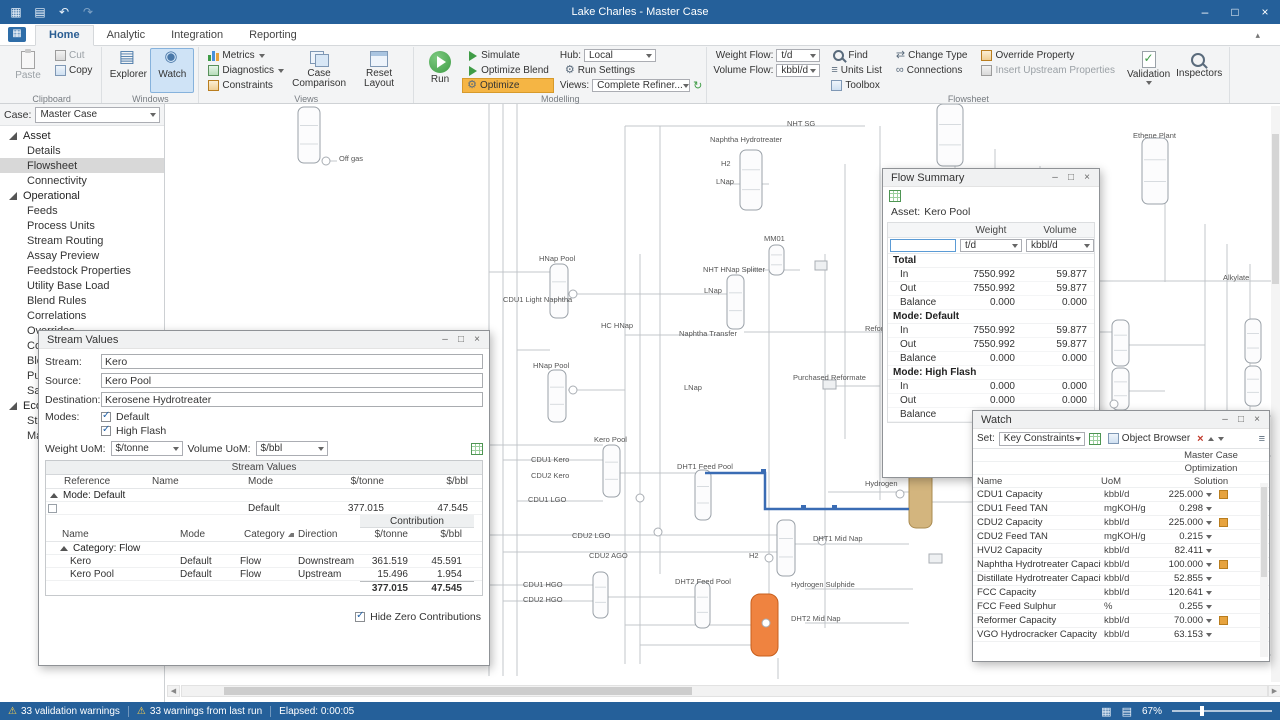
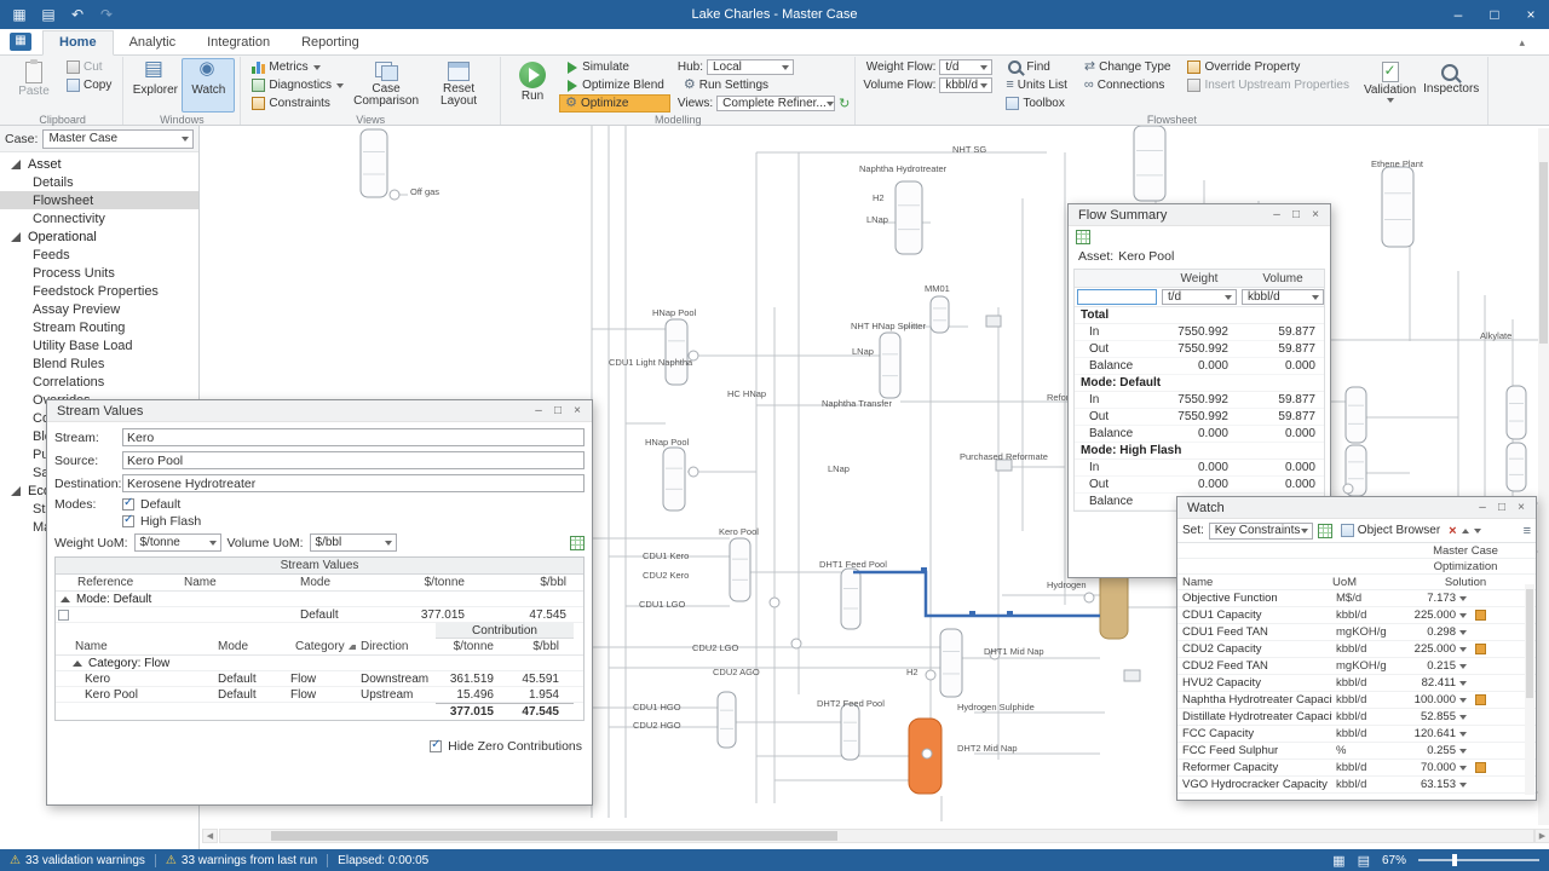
  ▦
  ▤
  ↶
  ↷
  Lake Charles - Master Case
  –
  □
  ×
  ▦
  Home
  Analytic
  Integration
  Reporting
  ▴
  Paste
  Cut
  Copy
  Clipboard
  ▤
  Explorer
  ◉
  Watch
  Windows
  Metrics
  Diagnostics
  Constraints
  Case Comparison
  Reset Layout
  Views
  Run
  Simulate
  Optimize Blend
  ⚙
  Optimize
  Hub:
  Local
  ⚙
  Run Settings
  Views:
  Complete Refiner...
  ↻
  Modelling
  Weight Flow:
  t/d
  Volume Flow:
  kbbl/d
  Find
  ≡
  Units List
  Toolbox
  ⇄
  Change Type
  ∞
  Connections
  Override Property
  Insert Upstream Properties
  Validation
  Inspectors
  Flowsheet
  Case:
  Master Case
  Asset
  Details
  Flowsheet
  Connectivity
  Operational
  Feeds
  Process Units
- Stream Routing
+ Feedstock Properties
  Assay Preview
- Feedstock Properties
+ Stream Routing
  Utility Base Load
  Blend Rules
  Correlations
  Off gas
  NHT SG
  Naphtha Hydrotreater
  H2
  LNap
  MM01
  NHT HNap Splitter
  HNap Pool
  CDU1 Light Naphtha
  LNap
  HC HNap
  Naphtha Transfer
  HNap Pool
  LNap
  Purchased Reformate
  Kero Pool
  CDU1 Kero
  CDU2 Kero
  CDU1 LGO
  DHT1 Feed Pool
  Hydrogen
  CDU2 LGO
  CDU2 AGO
  CDU1 HGO
  CDU2 HGO
  DHT2 Feed Pool
  H2
  DHT1 Mid Nap
  Hydrogen Sulphide
  DHT2 Mid Nap
  Ethene Plant
  Alkylate
  Stream Values
  –
  □
  ×
  Stream:
  Kero
  Source:
  Kero Pool
  Destination:
  Kerosene Hydrotreater
  Modes:
  Default
  High Flash
  Weight UoM:
  $/tonne
  Volume UoM:
  $/bbl
  Stream Values
  Reference
  Name
  Mode
  $/tonne
  $/bbl
  Mode: Default
  Default
  377.015
  47.545
  Contribution
  Name
  Mode
  Category
  Direction
  $/tonne
  $/bbl
  Category: Flow
  Kero
  Default
  Flow
  Downstream
  361.519
  45.591
  Kero Pool
  Default
  Flow
  Upstream
  15.496
  1.954
  377.015
  47.545
  Hide Zero Contributions
  Flow Summary
  –
  □
  ×
  Asset:
  Kero Pool
  Weight
  Volume
  t/d
  kbbl/d
  Total
  In
  7550.992
  59.877
  Out
  7550.992
  59.877
  Balance
  0.000
  0.000
  Mode: Default
  In
  7550.992
  59.877
  Out
  7550.992
  59.877
  Balance
  0.000
  0.000
  Mode: High Flash
  In
  0.000
  0.000
  Out
  0.000
  0.000
  Balance
  Watch
  –
  □
  ×
  Set:
  Key Constraints
  Object Browser
  ×
  ≡
  Master Case
  Optimization
  Name
  UoM
  Solution
+ Objective Function
+ M$/d
+ 7.173
  CDU1 Capacity
  kbbl/d
  225.000
  CDU1 Feed TAN
  mgKOH/g
  0.298
  CDU2 Capacity
  kbbl/d
  225.000
  CDU2 Feed TAN
  mgKOH/g
  0.215
  HVU2 Capacity
  kbbl/d
  82.411
  Naphtha Hydrotreater Capaci
  kbbl/d
  100.000
  Distillate Hydrotreater Capaci
  kbbl/d
  52.855
  FCC Capacity
  kbbl/d
  120.641
  FCC Feed Sulphur
  %
  0.255
  Reformer Capacity
  kbbl/d
  70.000
  VGO Hydrocracker Capacity
  kbbl/d
  63.153
  ⚠
  33 validation warnings
  ⚠
  33 warnings from last run
  Elapsed: 0:00:05
  ▦
  ▤
  67%
